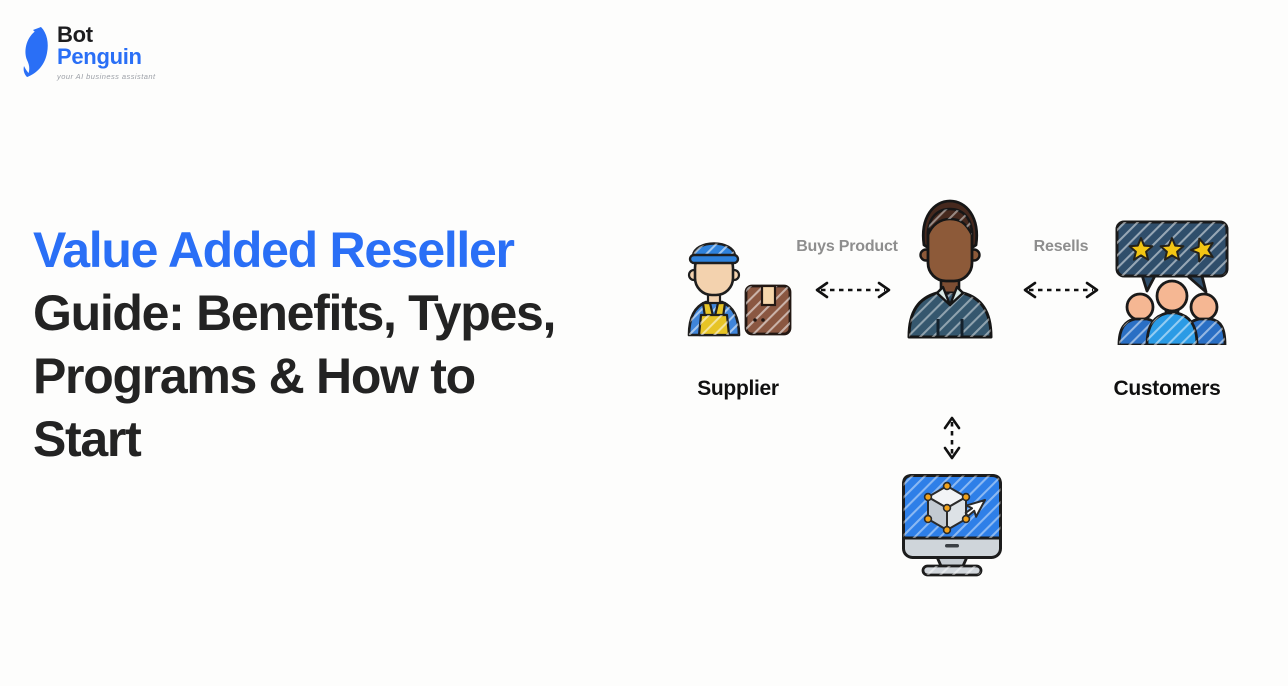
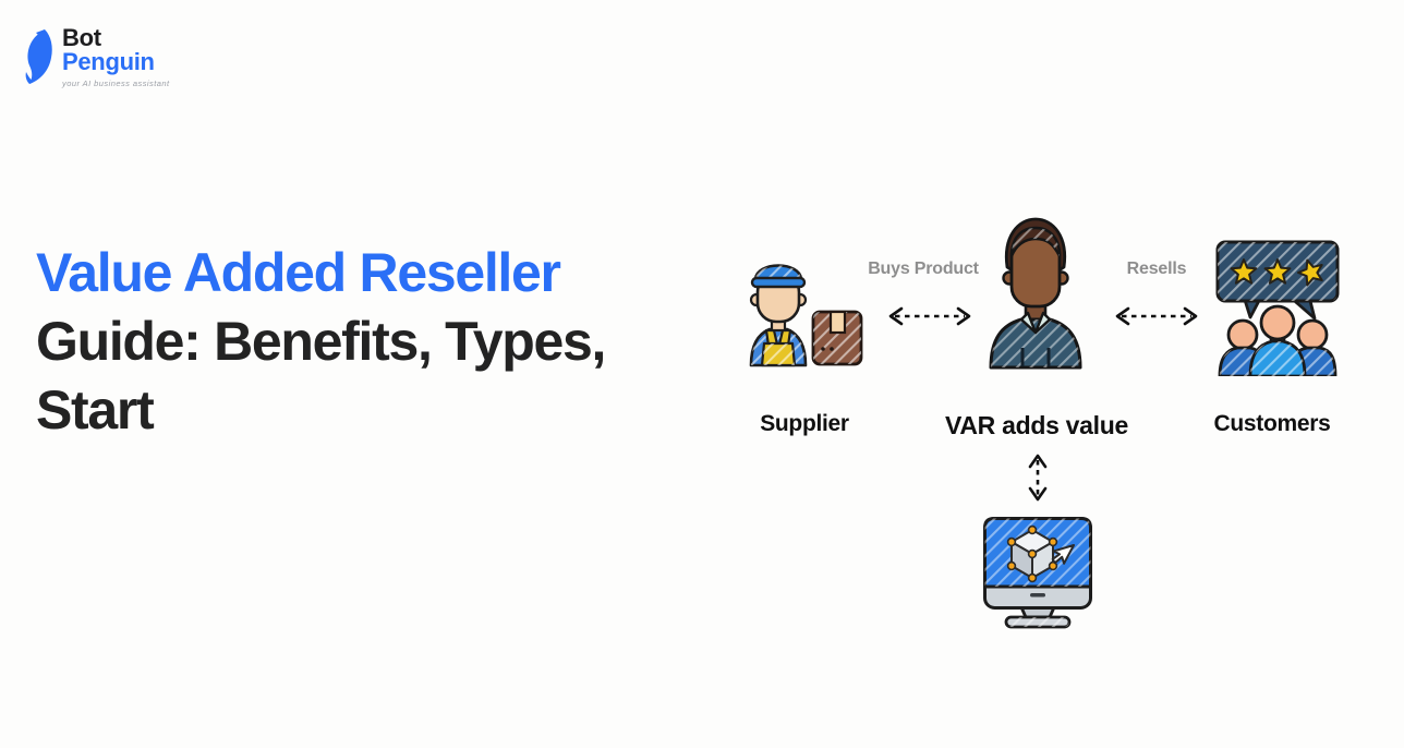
  Bot
  Penguin
  your AI business assistant
  Value Added Reseller
  Guide: Benefits, Types,
- Programs & How to
  Start
  Buys Product
  Resells
  Supplier
+ VAR adds value
  Customers
